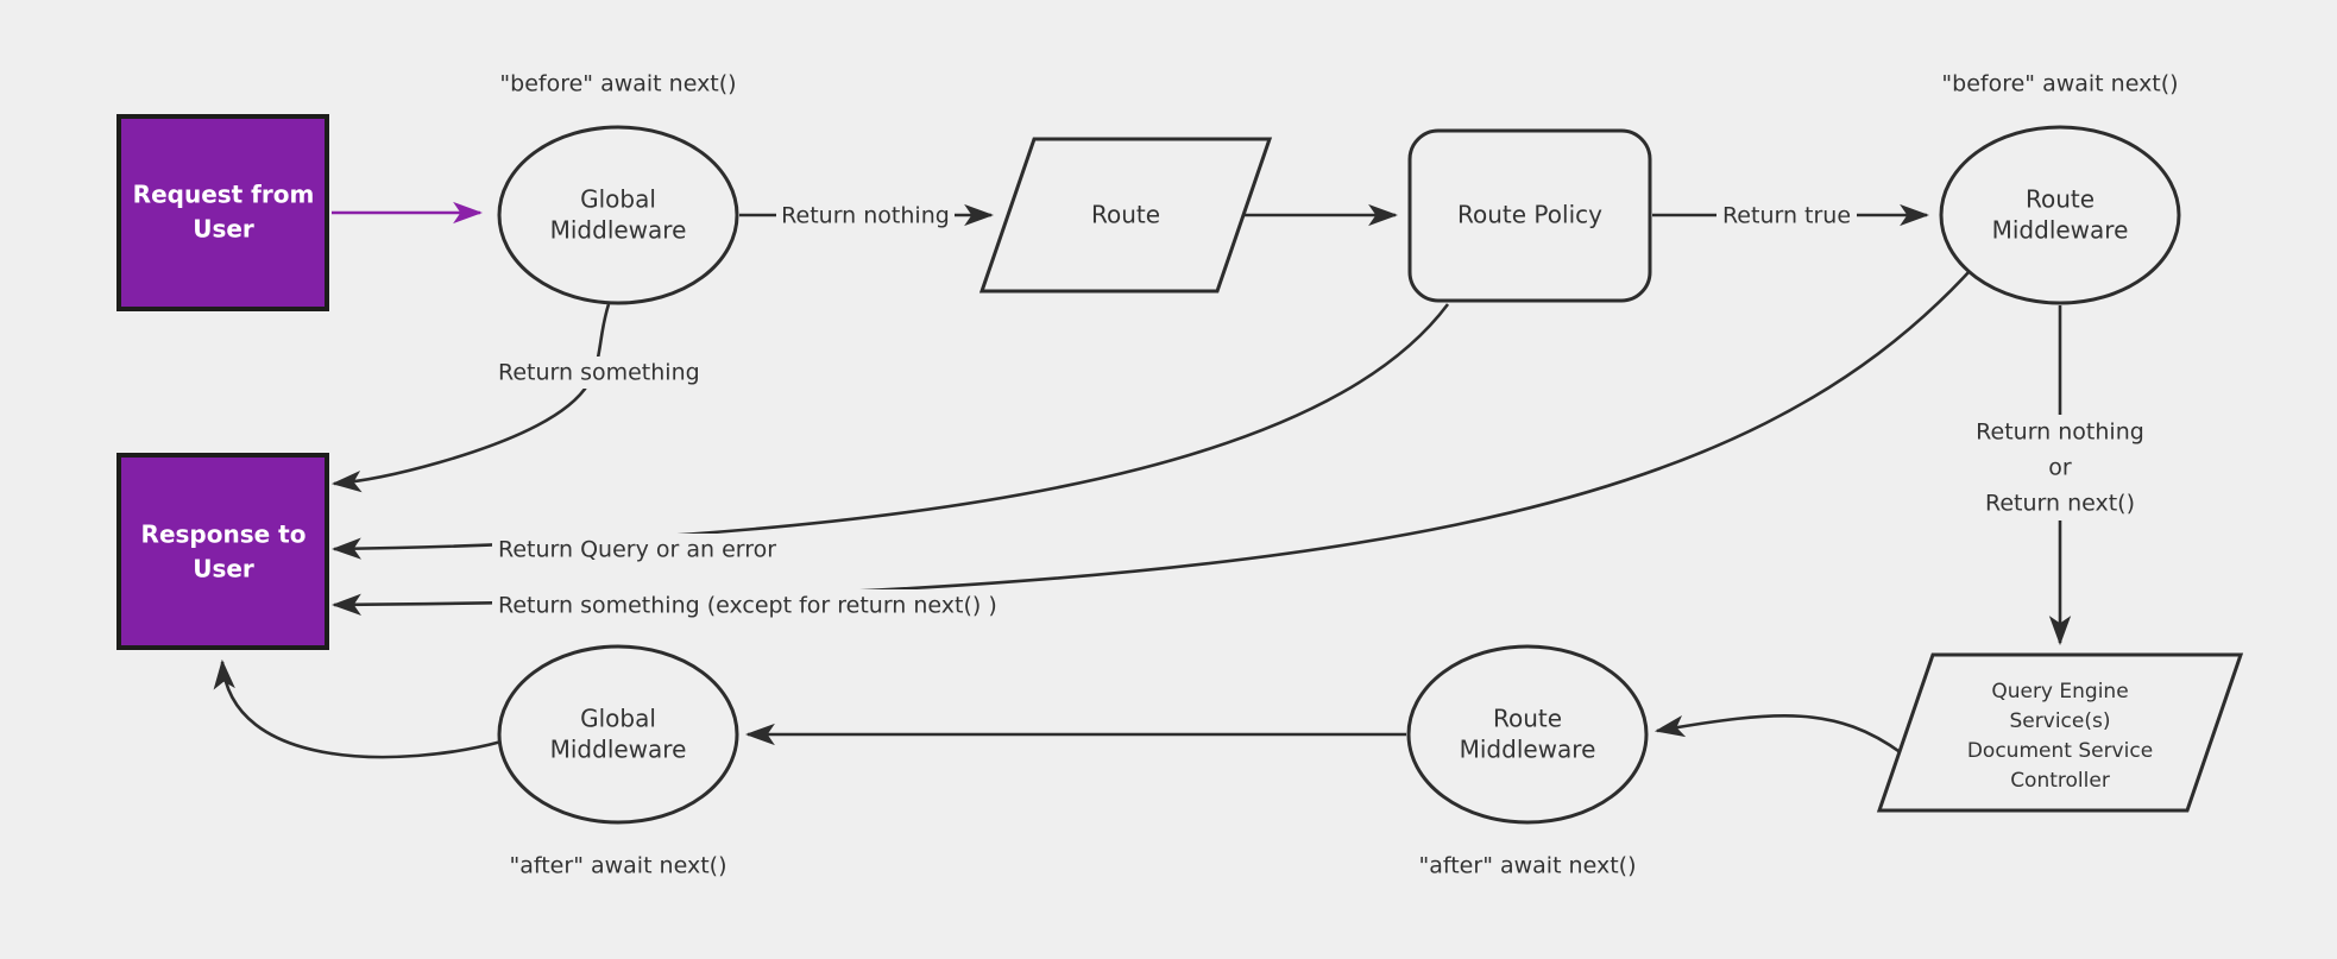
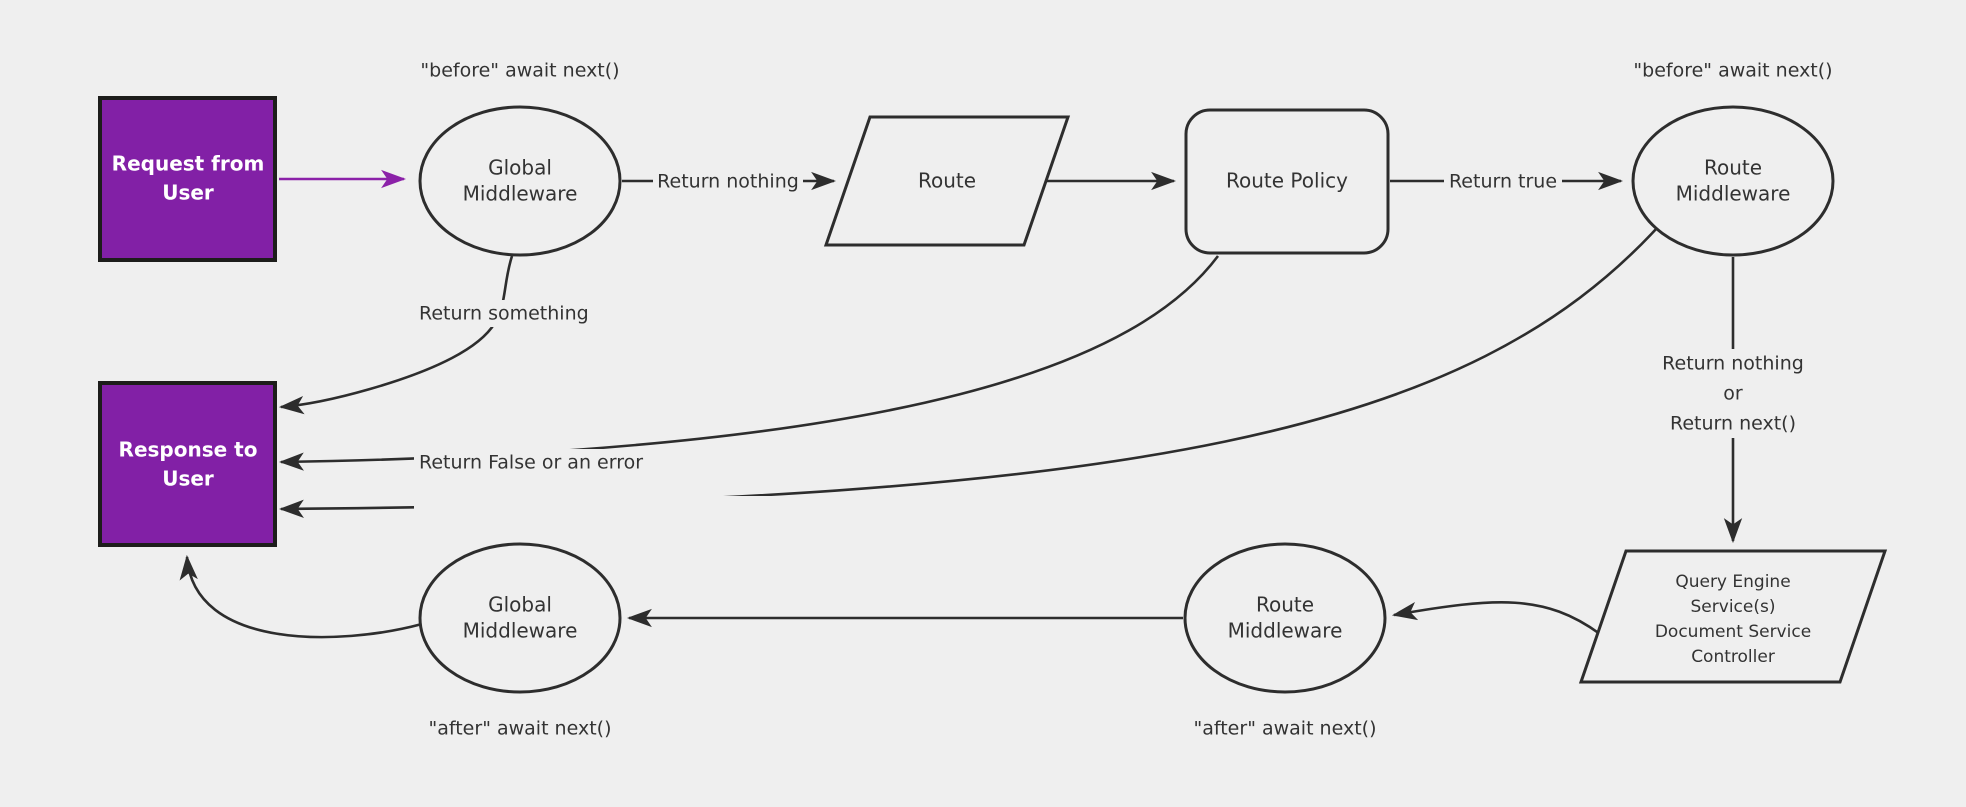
  Request from
  User
  Global
  Middleware
  Route
  Route Policy
  Route
  Middleware
  Query Engine
  Service(s)
  Document Service
  Controller
  Route
  Middleware
  Global
  Middleware
  Response to
  User
  "before" await next()
  "before" await next()
  Return nothing
  Return true
  Return nothing
  or
  Return next()
  Return something
- Return Query or an error
+ Return False or an error
- Return something (except for return next() )
  "after" await next()
  "after" await next()
